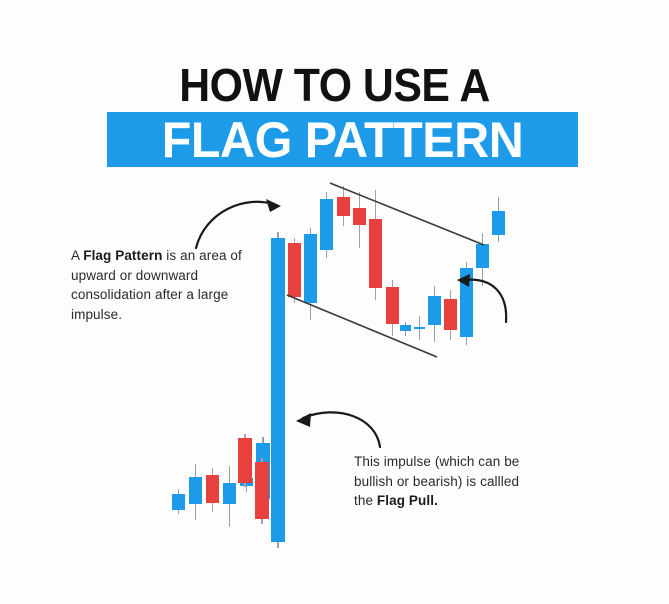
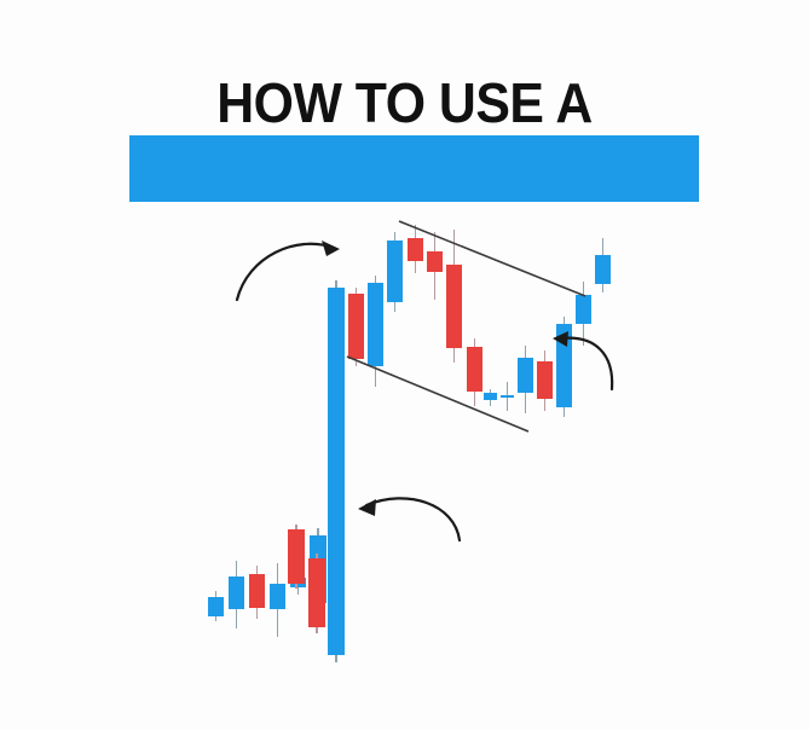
  HOW TO USE A
- FLAG PATTERN
- A Flag Pattern is an area of upward or downward consolidation after a large impulse.
- This impulse (which can be bullish or bearish) is callled the Flag Pull.
